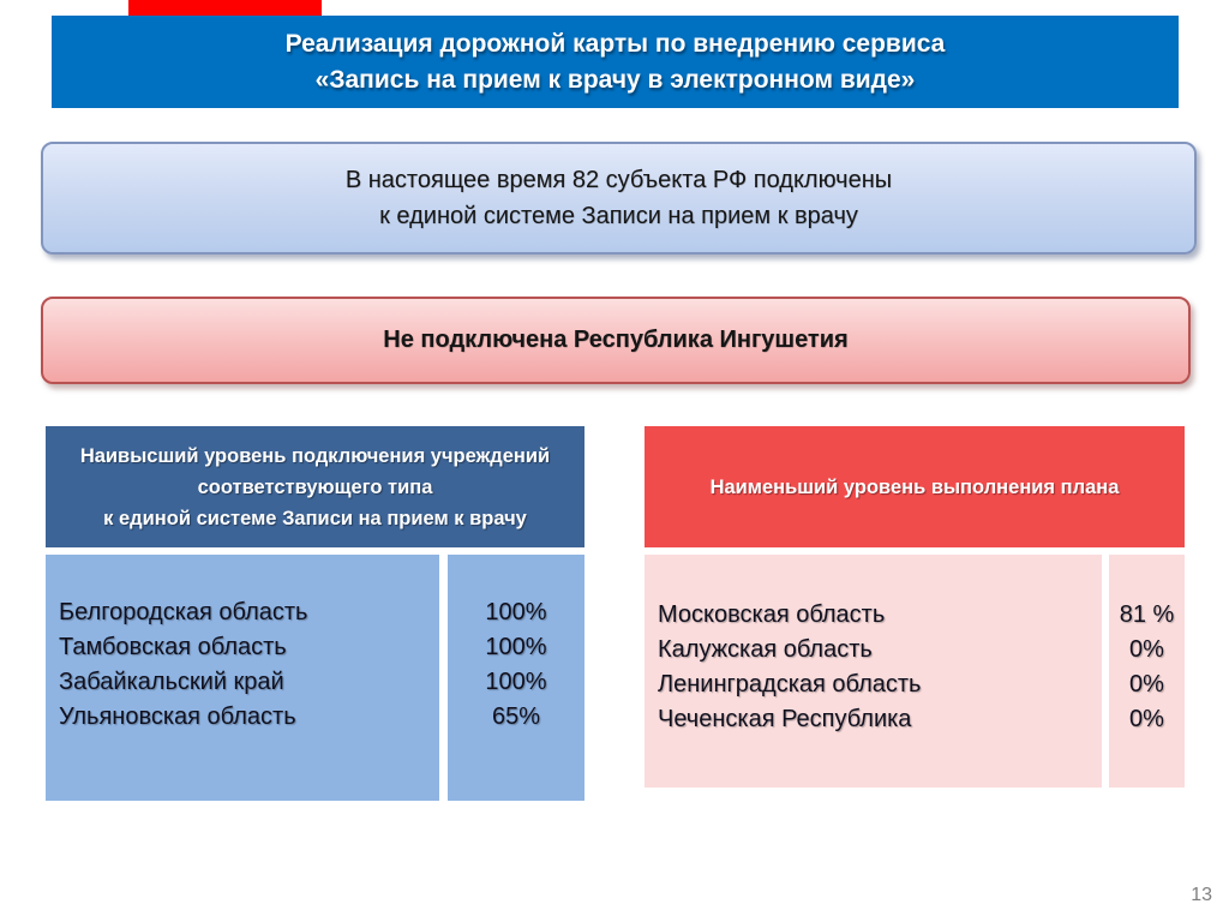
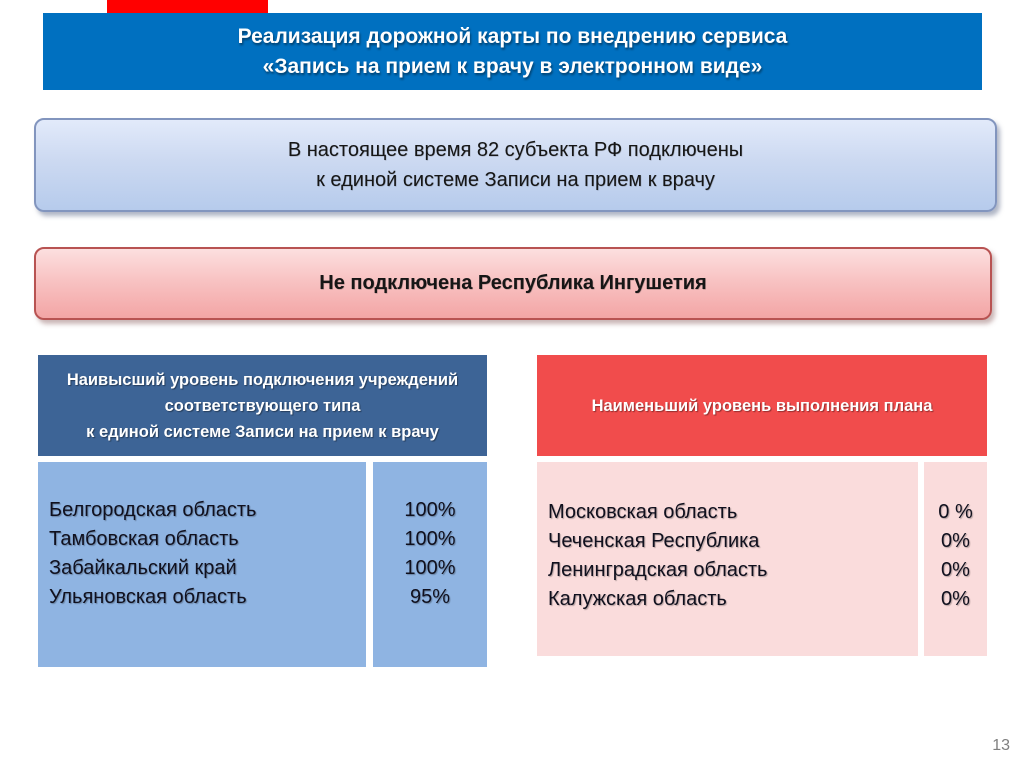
  Реализация дорожной карты по внедрению сервиса
  «Запись на прием к врачу в электронном виде»
  В настоящее время 82 субъекта РФ подключены
  к единой системе Записи на прием к врачу
  Не подключена Республика Ингушетия
  Наивысший уровень подключения учреждений
  соответствующего типа
  к единой системе Записи на прием к врачу
  Белгородская область
  Тамбовская область
  Забайкальский край
  Ульяновская область
  100%
  100%
  100%
- 65%
+ 95%
  Наименьший уровень выполнения плана
  Московская область
- Калужская область
+ Чеченская Республика
  Ленинградская область
- Чеченская Республика
+ Калужская область
- 81 %
+ 0 %
  0%
  0%
  0%
  13
